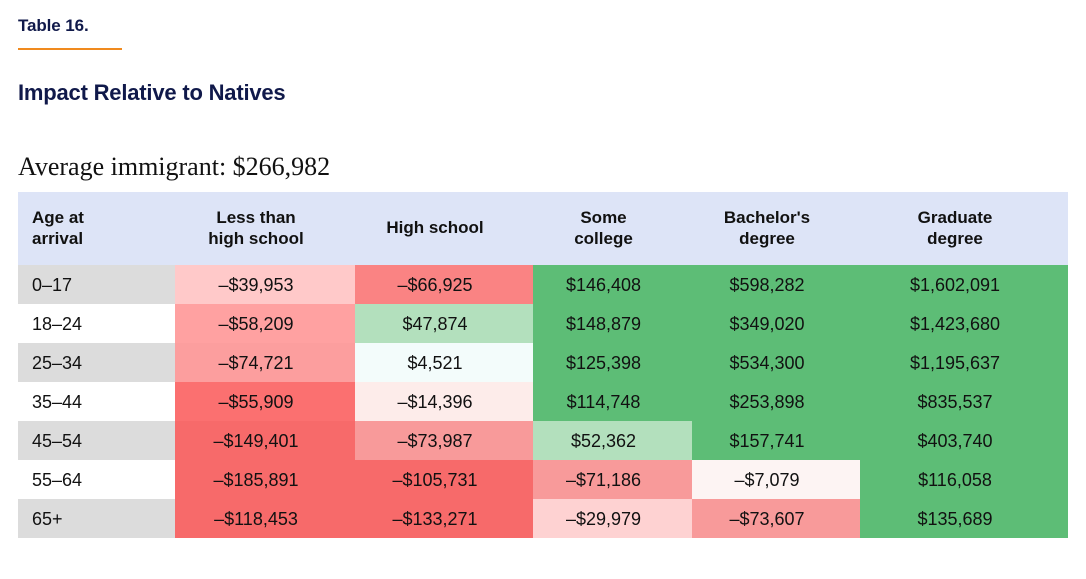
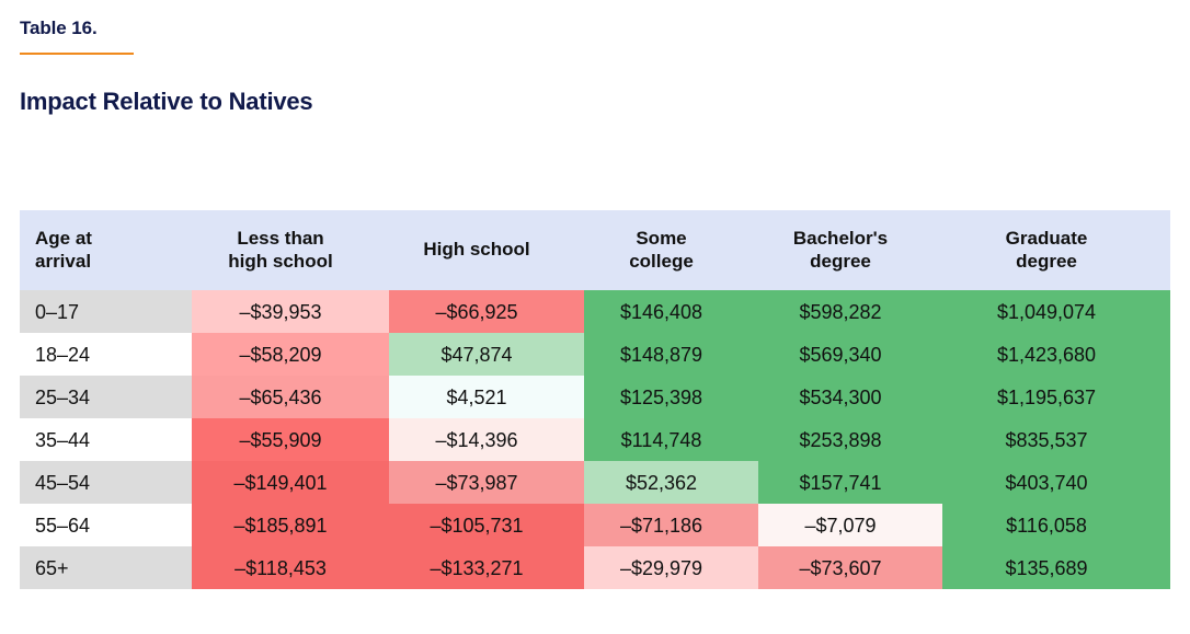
  Table 16.
  Impact Relative to Natives
- Average immigrant: $266,982
  Age at arrival	Less than high school	High school	Some college	Bachelor's degree	Graduate degree
- 0–17	–$39,953	–$66,925	$146,408	$598,282	$1,602,091
+ 0–17	–$39,953	–$66,925	$146,408	$598,282	$1,049,074
- 18–24	–$58,209	$47,874	$148,879	$349,020	$1,423,680
+ 18–24	–$58,209	$47,874	$148,879	$569,340	$1,423,680
- 25–34	–$74,721	$4,521	$125,398	$534,300	$1,195,637
+ 25–34	–$65,436	$4,521	$125,398	$534,300	$1,195,637
  35–44	–$55,909	–$14,396	$114,748	$253,898	$835,537
  45–54	–$149,401	–$73,987	$52,362	$157,741	$403,740
  55–64	–$185,891	–$105,731	–$71,186	–$7,079	$116,058
  65+	–$118,453	–$133,271	–$29,979	–$73,607	$135,689
